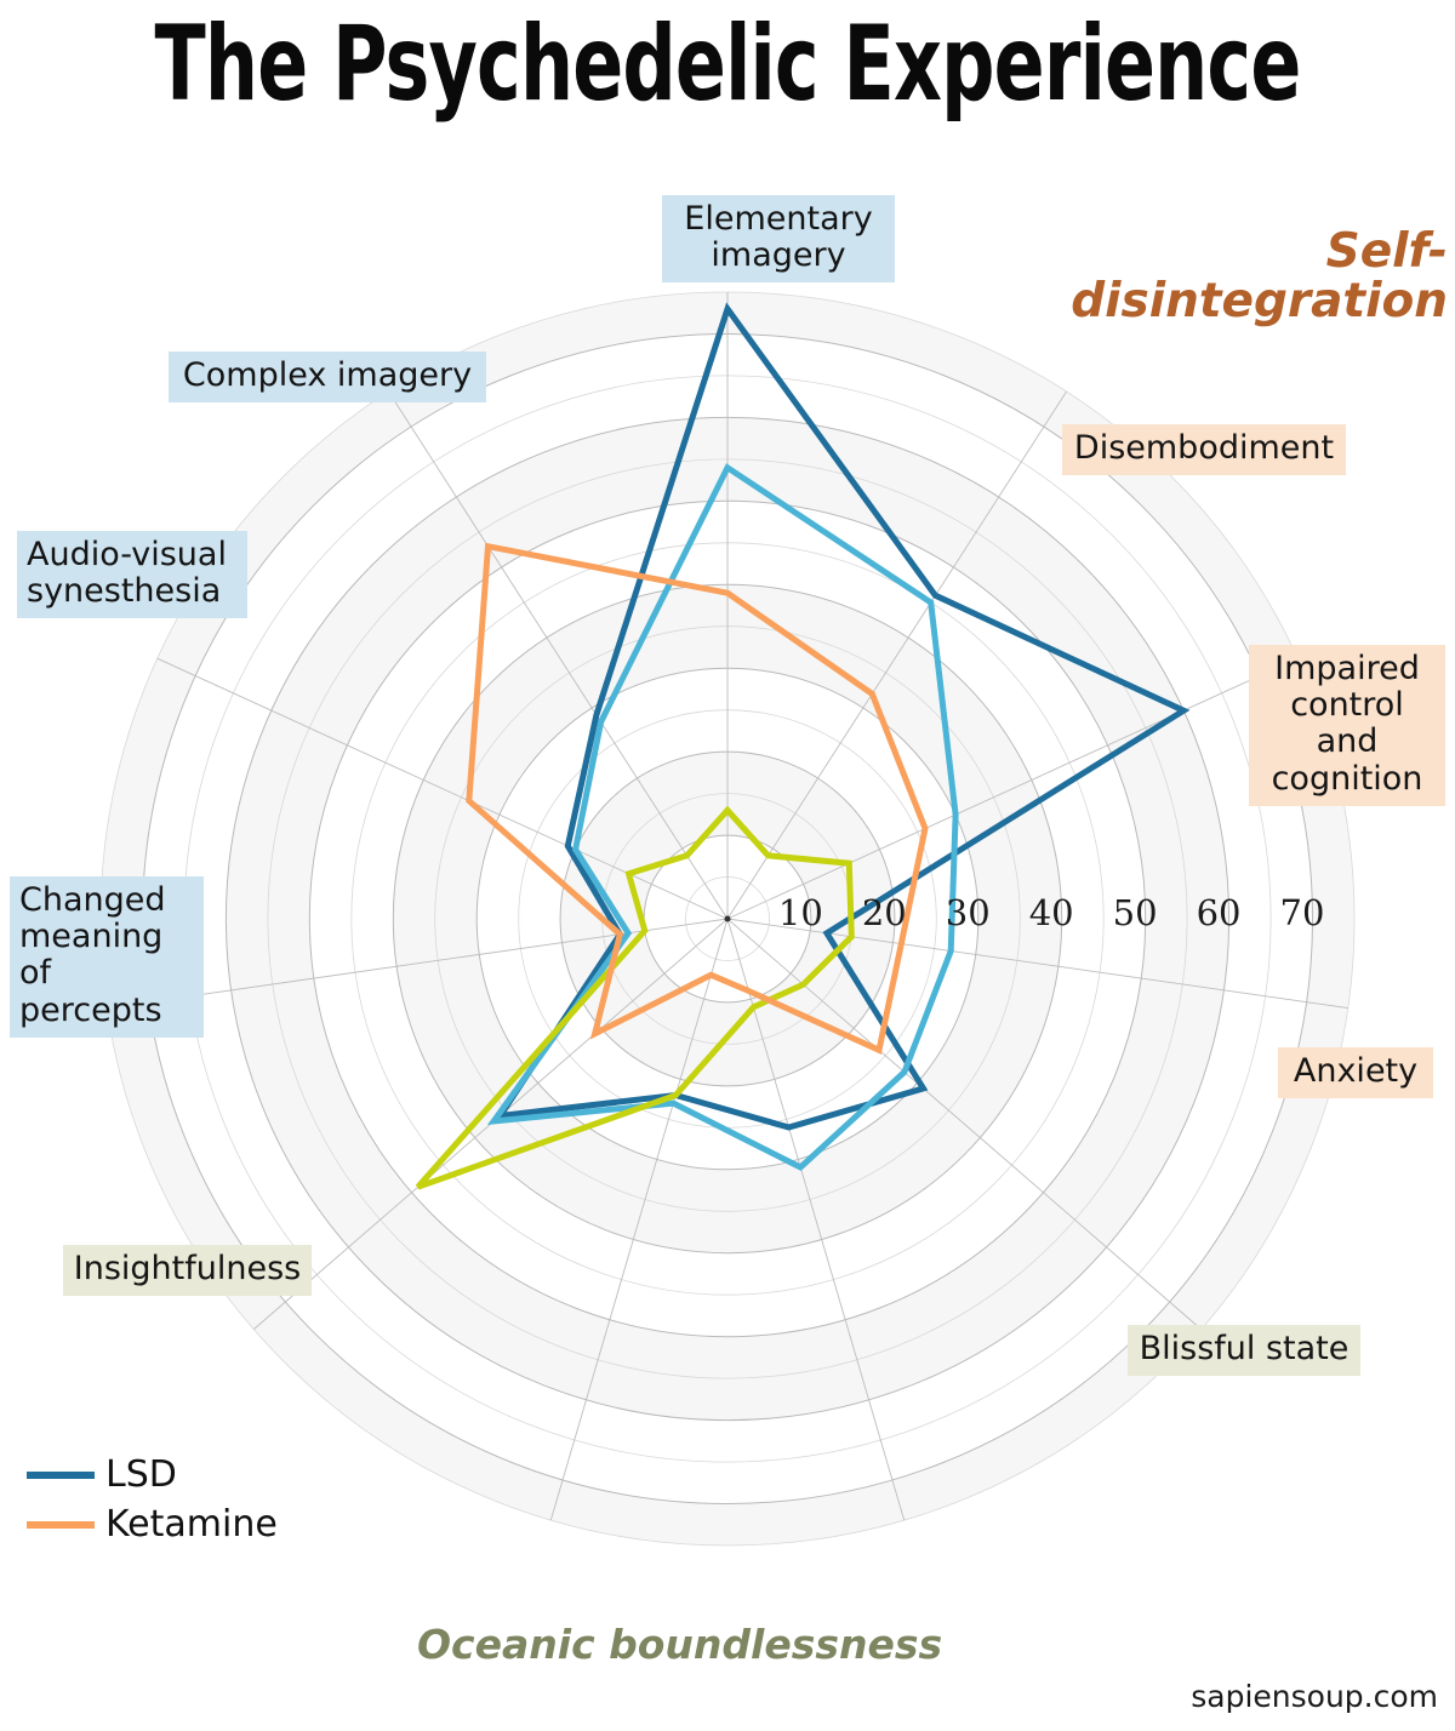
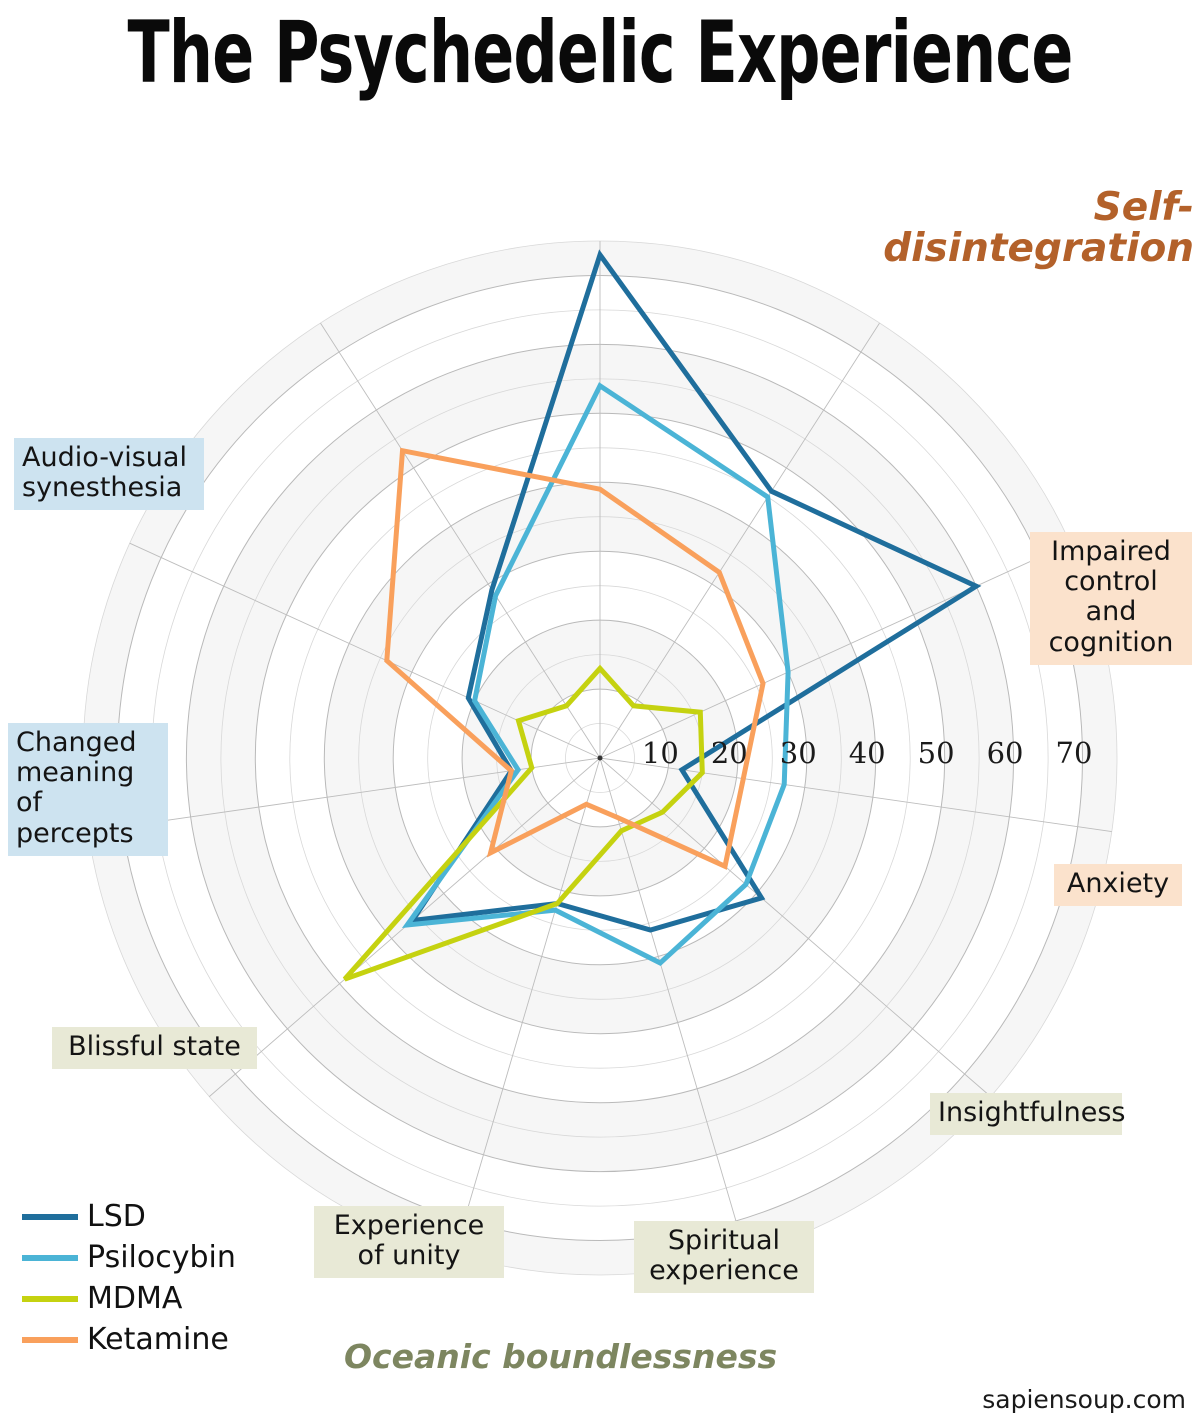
  The Psychedelic Experience
  Self-
  disintegration
  Oceanic boundlessness
  10
  20
  30
  40
  50
  60
  70
- Elementary imagery
- Complex imagery
  Audio-visual
  synesthesia
  Changed
  meaning of
  percepts
- Insightfulness
+ Blissful state
+ Experience
+ of unity
+ Spiritual
+ experience
- Blissful state
+ Insightfulness
  Anxiety
  Impaired
  control and
  cognition
- Disembodiment
  LSD
+ Psilocybin
+ MDMA
  Ketamine
  sapiensoup.com
